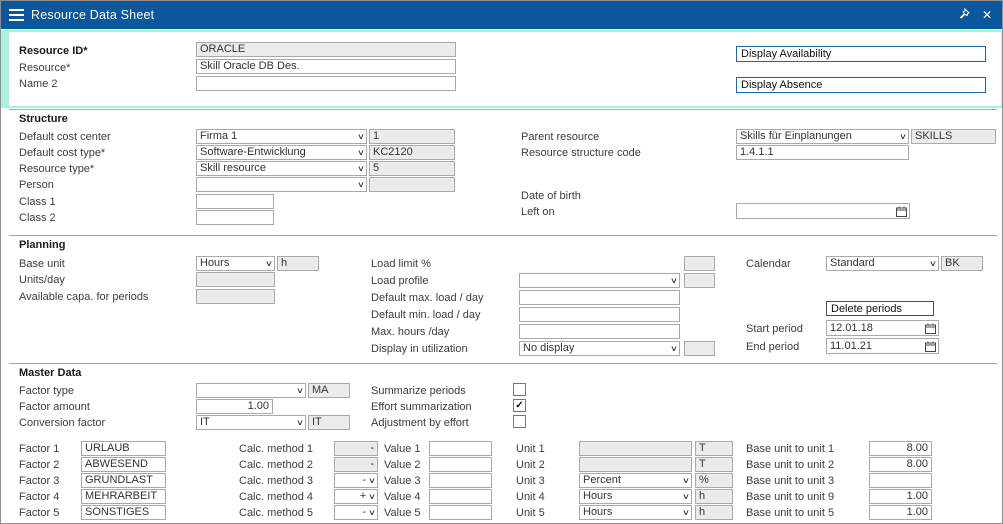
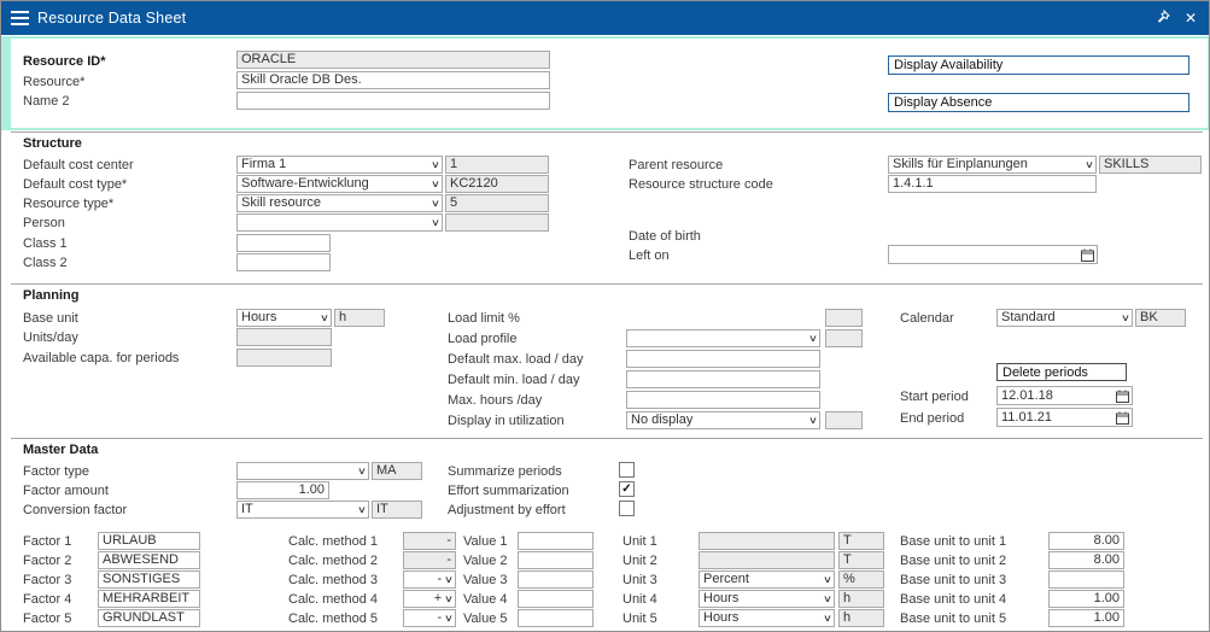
  Resource Data Sheet
  ✕
  Resource ID*
  ORACLE
  Resource*
  Skill Oracle DB Des.
  Name 2
  Display Availability
  Display Absence
  Structure
  Default cost center
  Firma 1
  ∨
  1
  Default cost type*
  Software-Entwicklung
  ∨
  KC2120
  Resource type*
  Skill resource
  ∨
  5
  Person
  ∨
  Class 1
  Class 2
  Parent resource
  Skills für Einplanungen
  ∨
  SKILLS
  Resource structure code
  1.4.1.1
  Date of birth
  Left on
  Planning
  Base unit
  Hours
  ∨
  h
  Units/day
  Available capa. for periods
  Load limit %
  Load profile
  ∨
  Default max. load / day
  Default min. load / day
  Max. hours /day
  Display in utilization
  No display
  ∨
  Calendar
  Standard
  ∨
  BK
  Delete periods
  Start period
  12.01.18
  End period
  11.01.21
  Master Data
  Factor type
  ∨
  MA
  Factor amount
  1.00
  Conversion factor
  IT
  ∨
  IT
  Summarize periods
  Effort summarization
  ✓
  Adjustment by effort
  Factor 1
  URLAUB
  Calc. method 1
  -
  Value 1
  Unit 1
  T
  Base unit to unit 1
  8.00
  Factor 2
  ABWESEND
  Calc. method 2
  -
  Value 2
  Unit 2
  T
  Base unit to unit 2
  8.00
  Factor 3
- GRUNDLAST
+ SONSTIGES
  Calc. method 3
  -
  ∨
  Value 3
  Unit 3
  Percent
  ∨
  %
  Base unit to unit 3
  Factor 4
  MEHRARBEIT
  Calc. method 4
  +
  ∨
  Value 4
  Unit 4
  Hours
  ∨
  h
- Base unit to unit 9
+ Base unit to unit 4
  1.00
  Factor 5
- SONSTIGES
+ GRUNDLAST
  Calc. method 5
  -
  ∨
  Value 5
  Unit 5
  Hours
  ∨
  h
  Base unit to unit 5
  1.00
